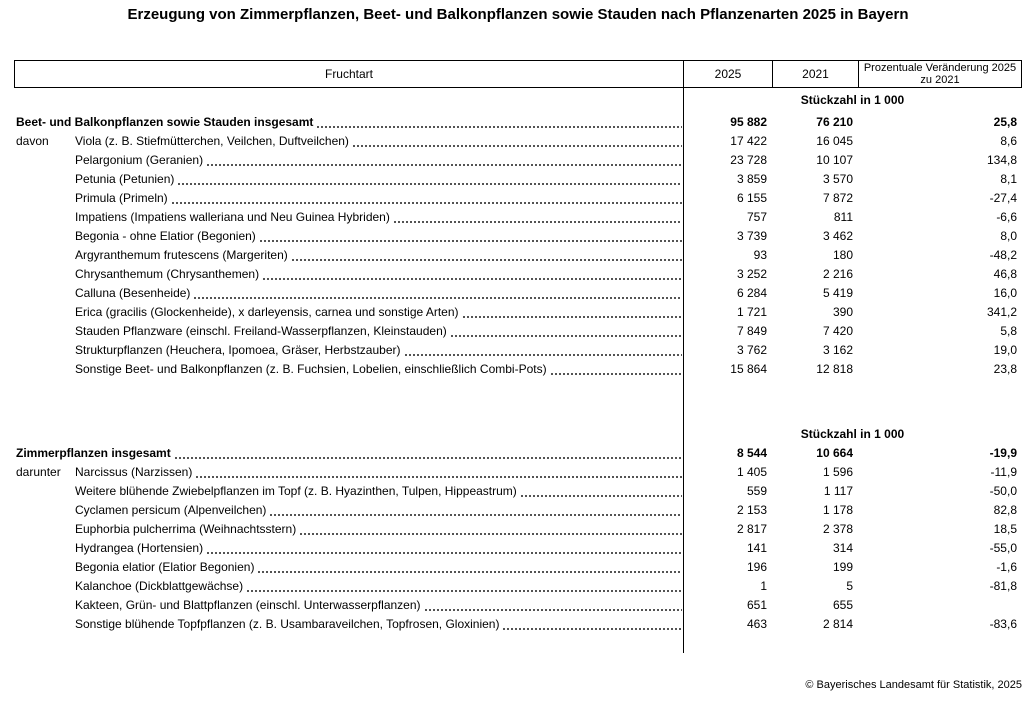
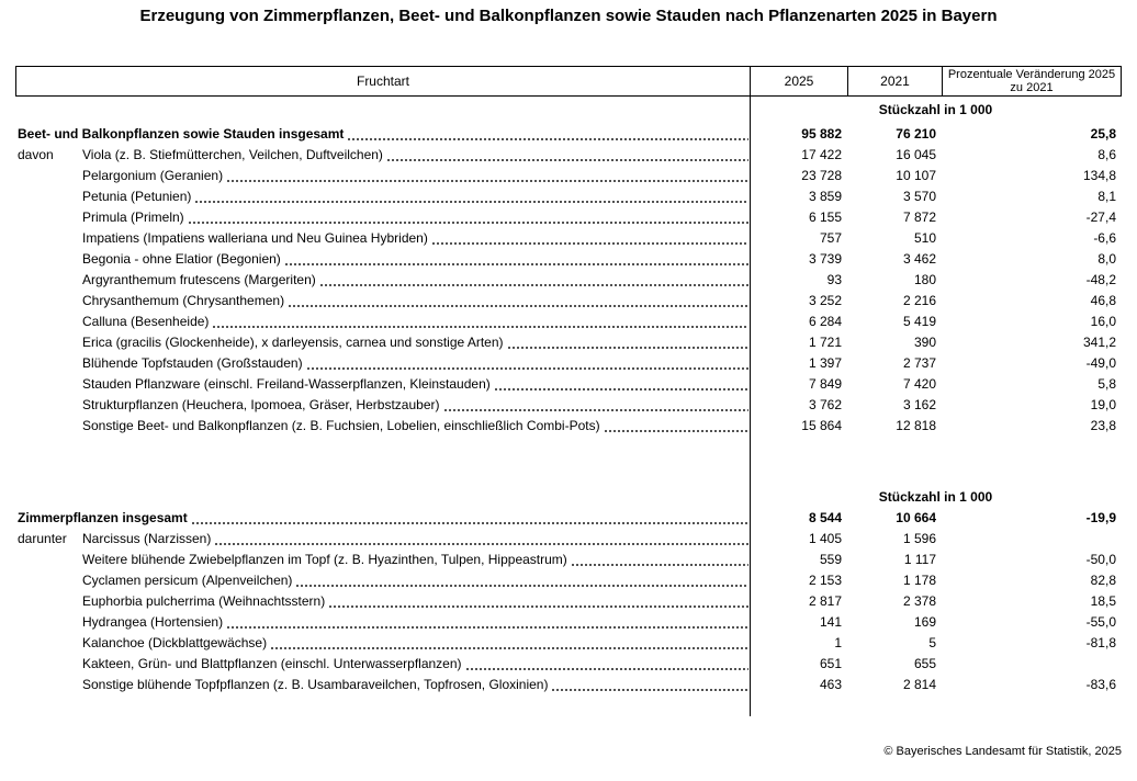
  Erzeugung von Zimmerpflanzen, Beet- und Balkonpflanzen sowie Stauden nach Pflanzenarten 2025 in Bayern
  Fruchtart
  2025
  2021
  Prozentuale Veränderung 2025 zu 2021
  Stückzahl in 1 000
  Beet- und Balkonpflanzen sowie Stauden insgesamt
  95 882
  76 210
  25,8
  davon
  Viola (z. B. Stiefmütterchen, Veilchen, Duftveilchen)
  17 422
  16 045
  8,6
  Pelargonium (Geranien)
  23 728
  10 107
  134,8
  Petunia (Petunien)
  3 859
  3 570
  8,1
  Primula (Primeln)
  6 155
  7 872
  -27,4
  Impatiens (Impatiens walleriana und Neu Guinea Hybriden)
  757
- 811
+ 510
  -6,6
  Begonia - ohne Elatior (Begonien)
  3 739
  3 462
  8,0
  Argyranthemum frutescens (Margeriten)
  93
  180
  -48,2
  Chrysanthemum (Chrysanthemen)
  3 252
  2 216
  46,8
  Calluna (Besenheide)
  6 284
  5 419
  16,0
  Erica (gracilis (Glockenheide), x darleyensis, carnea und sonstige Arten)
  1 721
  390
  341,2
+ Blühende Topfstauden (Großstauden)
+ 1 397
+ 2 737
+ -49,0
  Stauden Pflanzware (einschl. Freiland-Wasserpflanzen, Kleinstauden)
  7 849
  7 420
  5,8
  Strukturpflanzen (Heuchera, Ipomoea, Gräser, Herbstzauber)
  3 762
  3 162
  19,0
  Sonstige Beet- und Balkonpflanzen (z. B. Fuchsien, Lobelien, einschließlich Combi-Pots)
  15 864
  12 818
  23,8
  Stückzahl in 1 000
  Zimmerpflanzen insgesamt
  8 544
  10 664
  -19,9
  darunter
  Narcissus (Narzissen)
  1 405
  1 596
- -11,9
  Weitere blühende Zwiebelpflanzen im Topf (z. B. Hyazinthen, Tulpen, Hippeastrum)
  559
  1 117
  -50,0
  Cyclamen persicum (Alpenveilchen)
  2 153
  1 178
  82,8
  Euphorbia pulcherrima (Weihnachtsstern)
  2 817
  2 378
  18,5
  Hydrangea (Hortensien)
  141
- 314
+ 169
  -55,0
- Begonia elatior (Elatior Begonien)
- 196
- 199
- -1,6
  Kalanchoe (Dickblattgewächse)
  1
  5
  -81,8
  Kakteen, Grün- und Blattpflanzen (einschl. Unterwasserpflanzen)
  651
  655
  Sonstige blühende Topfpflanzen (z. B. Usambaraveilchen, Topfrosen, Gloxinien)
  463
  2 814
  -83,6
  © Bayerisches Landesamt für Statistik, 2025
